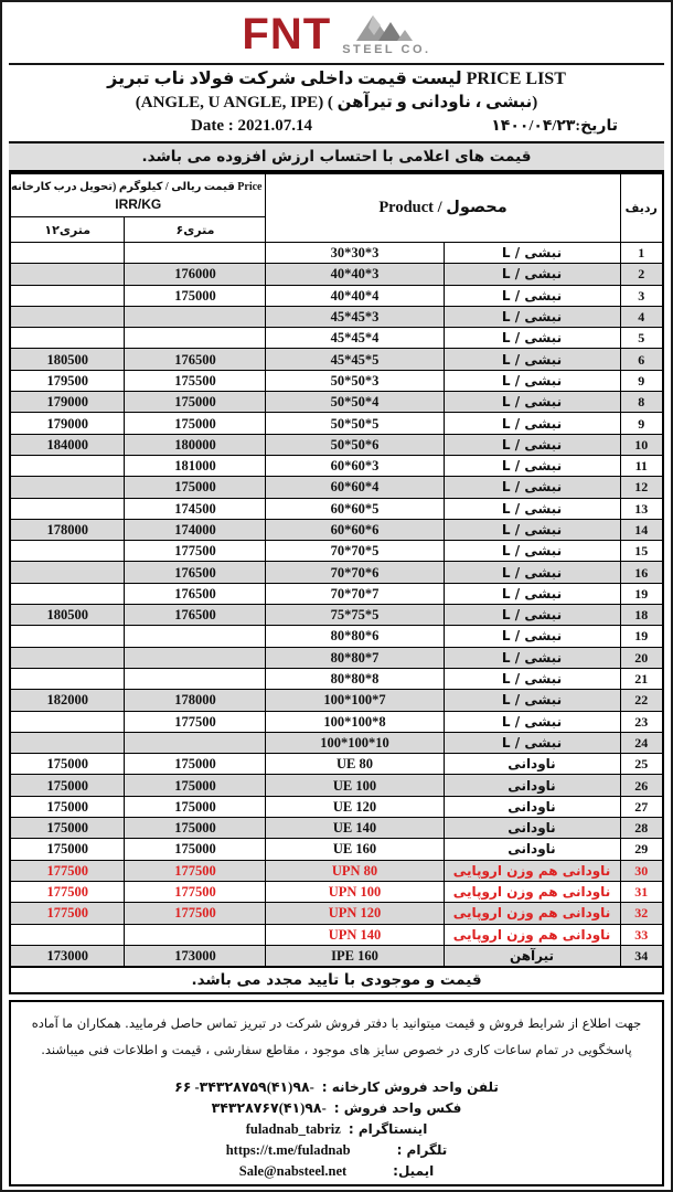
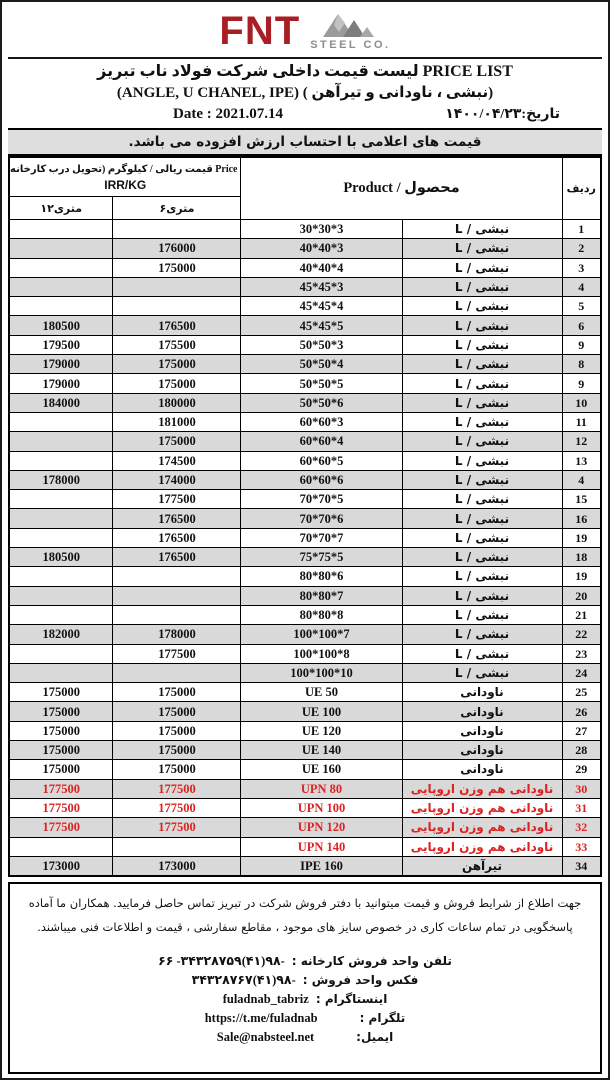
  FNT
  STEEL CO.
  PRICE LIST لیست قیمت داخلی شرکت فولاد ناب تبریز
- (نبشی ، ناودانی و تیرآهن ) (ANGLE, U ANGLE, IPE)
+ (نبشی ، ناودانی و تیرآهن ) (ANGLE, U CHANEL, IPE)
  Date : 2021.07.14
  تاریخ:۱۴۰۰/۰۴/۲۳
  قیمت های اعلامی با احتساب ارزش افزوده می باشد.
  ردیف	محصول / Product	Price قیمت ریالی / کیلوگرم (تحویل درب کارخانه IRR/KG
  ۶متری	۱۲متری
  1	نبشی / L	30*30*3
  2	نبشی / L	40*40*3	176000
  3	نبشی / L	40*40*4	175000
  4	نبشی / L	45*45*3
  5	نبشی / L	45*45*4
  6	نبشی / L	45*45*5	176500	180500
  9	نبشی / L	50*50*3	175500	179500
  8	نبشی / L	50*50*4	175000	179000
  9	نبشی / L	50*50*5	175000	179000
  10	نبشی / L	50*50*6	180000	184000
  11	نبشی / L	60*60*3	181000
  12	نبشی / L	60*60*4	175000
  13	نبشی / L	60*60*5	174500
- 14	نبشی / L	60*60*6	174000	178000
+ 4	نبشی / L	60*60*6	174000	178000
  15	نبشی / L	70*70*5	177500
  16	نبشی / L	70*70*6	176500
  19	نبشی / L	70*70*7	176500
  18	نبشی / L	75*75*5	176500	180500
  19	نبشی / L	80*80*6
  20	نبشی / L	80*80*7
  21	نبشی / L	80*80*8
  22	نبشی / L	100*100*7	178000	182000
  23	نبشی / L	100*100*8	177500
  24	نبشی / L	100*100*10
- 25	ناودانی	UE 80	175000	175000
+ 25	ناودانی	UE 50	175000	175000
  26	ناودانی	UE 100	175000	175000
  27	ناودانی	UE 120	175000	175000
  28	ناودانی	UE 140	175000	175000
  29	ناودانی	UE 160	175000	175000
  30	ناودانی هم وزن اروپایی	UPN 80	177500	177500
  31	ناودانی هم وزن اروپایی	UPN 100	177500	177500
  32	ناودانی هم وزن اروپایی	UPN 120	177500	177500
  33	ناودانی هم وزن اروپایی	UPN 140
  34	تیرآهن	IPE 160	173000	173000
- قیمت و موجودی با تایید مجدد می باشد.
  جهت اطلاع از شرایط فروش و قیمت میتوانید با دفتر فروش شرکت در تبریز تماس حاصل فرمایید. همکاران ما آماده پاسخگویی در تمام ساعات کاری در خصوص سایز های موجود ، مقاطع سفارشی ، قیمت و اطلاعات فنی میباشند.
  تلفن واحد فروش کارخانه :
  -۹۸(۴۱)۳۴۳۲۸۷۵۹- ۶۶
  فکس واحد فروش :
  -۹۸(۴۱)۳۴۳۲۸۷۶۷
  اینستاگرام :
  fuladnab_tabriz
  تلگرام :
  https://t.me/fuladnab
  ایمیل:
  Sale@nabsteel.net
